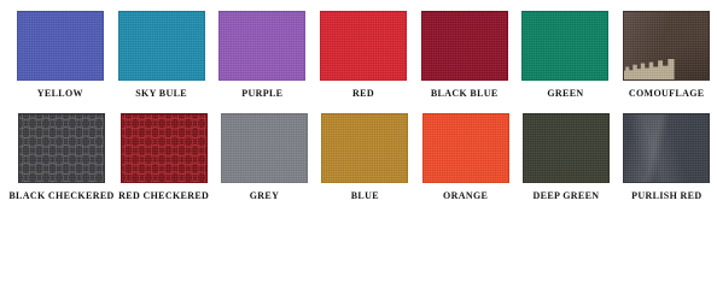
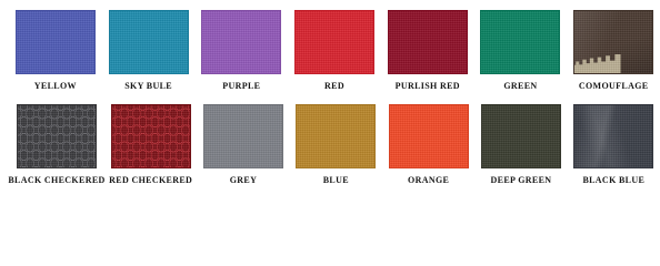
  YELLOW
  SKY BULE
  PURPLE
  RED
- BLACK BLUE
+ PURLISH RED
  GREEN
  COMOUFLAGE
  BLACK CHECKERED
  RED CHECKERED
  GREY
  BLUE
  ORANGE
  DEEP GREEN
- PURLISH RED
+ BLACK BLUE
